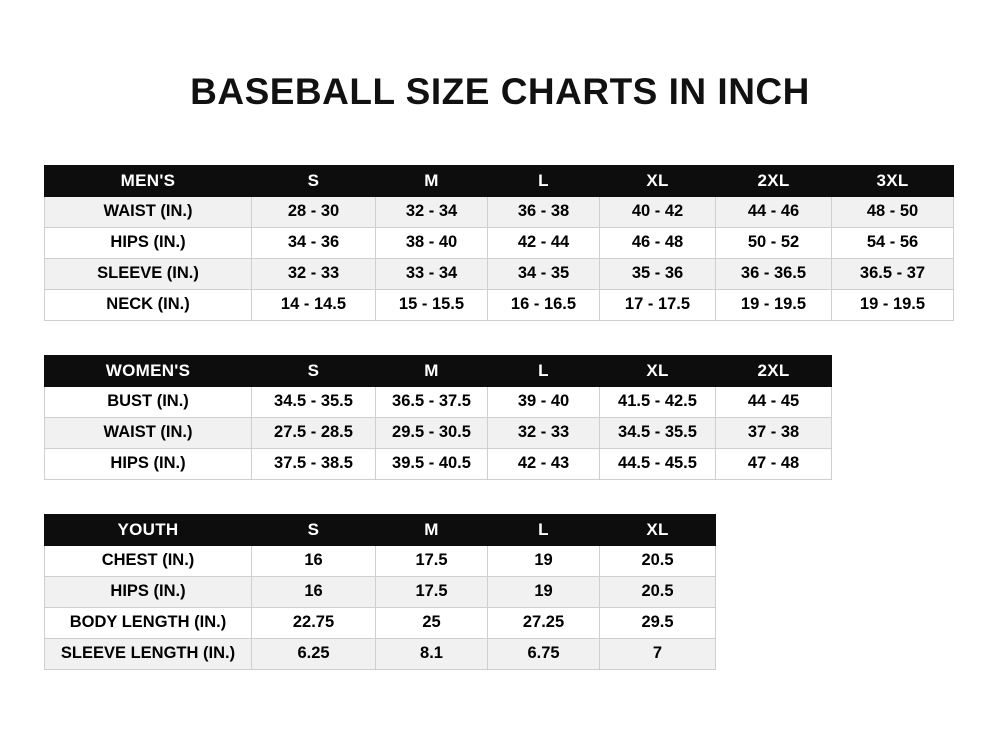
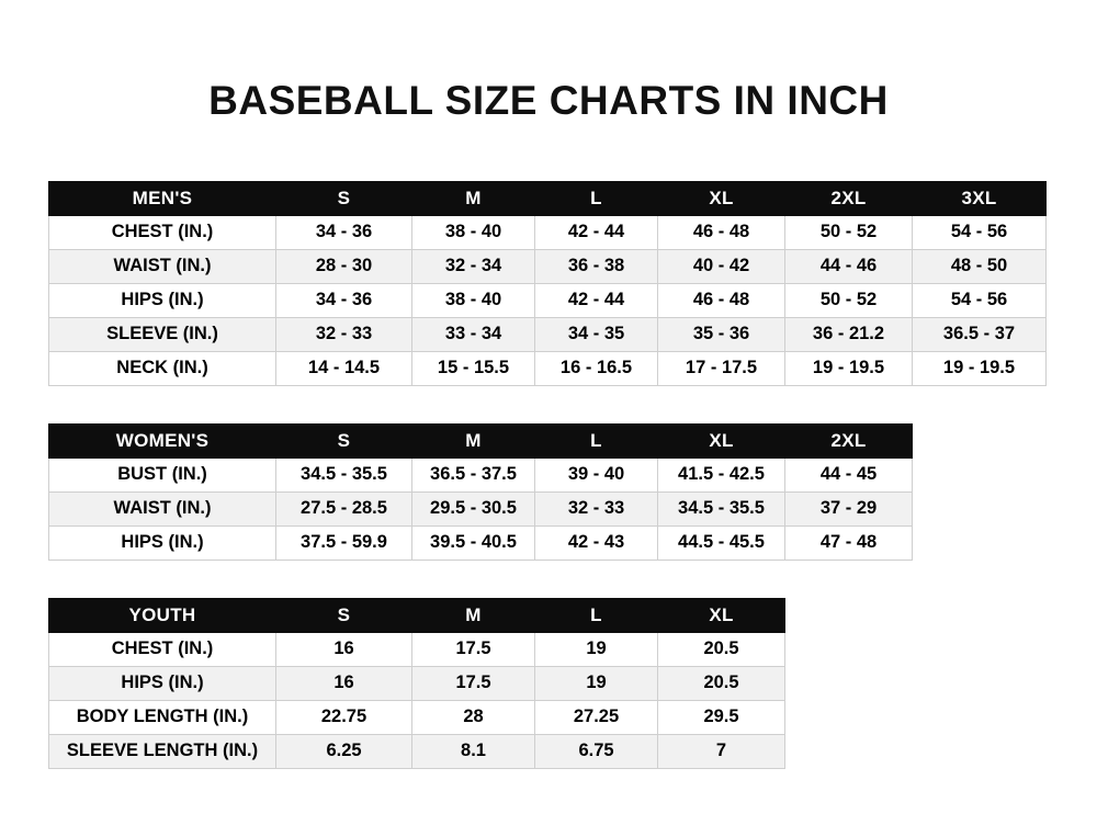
  BASEBALL SIZE CHARTS IN INCH
  MEN'S	S	M	L	XL	2XL	3XL
+ CHEST (IN.)	34 - 36	38 - 40	42 - 44	46 - 48	50 - 52	54 - 56
  WAIST (IN.)	28 - 30	32 - 34	36 - 38	40 - 42	44 - 46	48 - 50
  HIPS (IN.)	34 - 36	38 - 40	42 - 44	46 - 48	50 - 52	54 - 56
- SLEEVE (IN.)	32 - 33	33 - 34	34 - 35	35 - 36	36 - 36.5	36.5 - 37
+ SLEEVE (IN.)	32 - 33	33 - 34	34 - 35	35 - 36	36 - 21.2	36.5 - 37
  NECK (IN.)	14 - 14.5	15 - 15.5	16 - 16.5	17 - 17.5	19 - 19.5	19 - 19.5
  WOMEN'S	S	M	L	XL	2XL
  BUST (IN.)	34.5 - 35.5	36.5 - 37.5	39 - 40	41.5 - 42.5	44 - 45
- WAIST (IN.)	27.5 - 28.5	29.5 - 30.5	32 - 33	34.5 - 35.5	37 - 38
+ WAIST (IN.)	27.5 - 28.5	29.5 - 30.5	32 - 33	34.5 - 35.5	37 - 29
- HIPS (IN.)	37.5 - 38.5	39.5 - 40.5	42 - 43	44.5 - 45.5	47 - 48
+ HIPS (IN.)	37.5 - 59.9	39.5 - 40.5	42 - 43	44.5 - 45.5	47 - 48
  YOUTH	S	M	L	XL
  CHEST (IN.)	16	17.5	19	20.5
  HIPS (IN.)	16	17.5	19	20.5
- BODY LENGTH (IN.)	22.75	25	27.25	29.5
+ BODY LENGTH (IN.)	22.75	28	27.25	29.5
  SLEEVE LENGTH (IN.)	6.25	8.1	6.75	7
